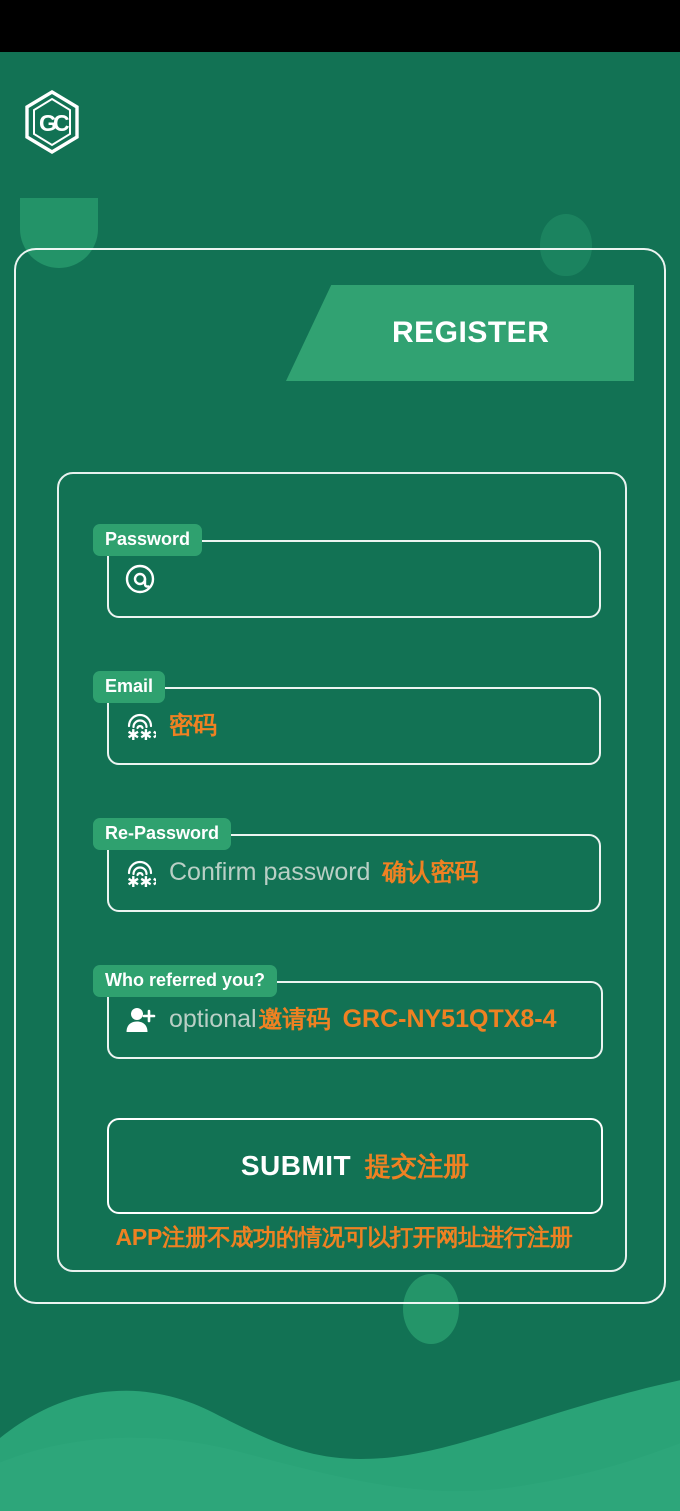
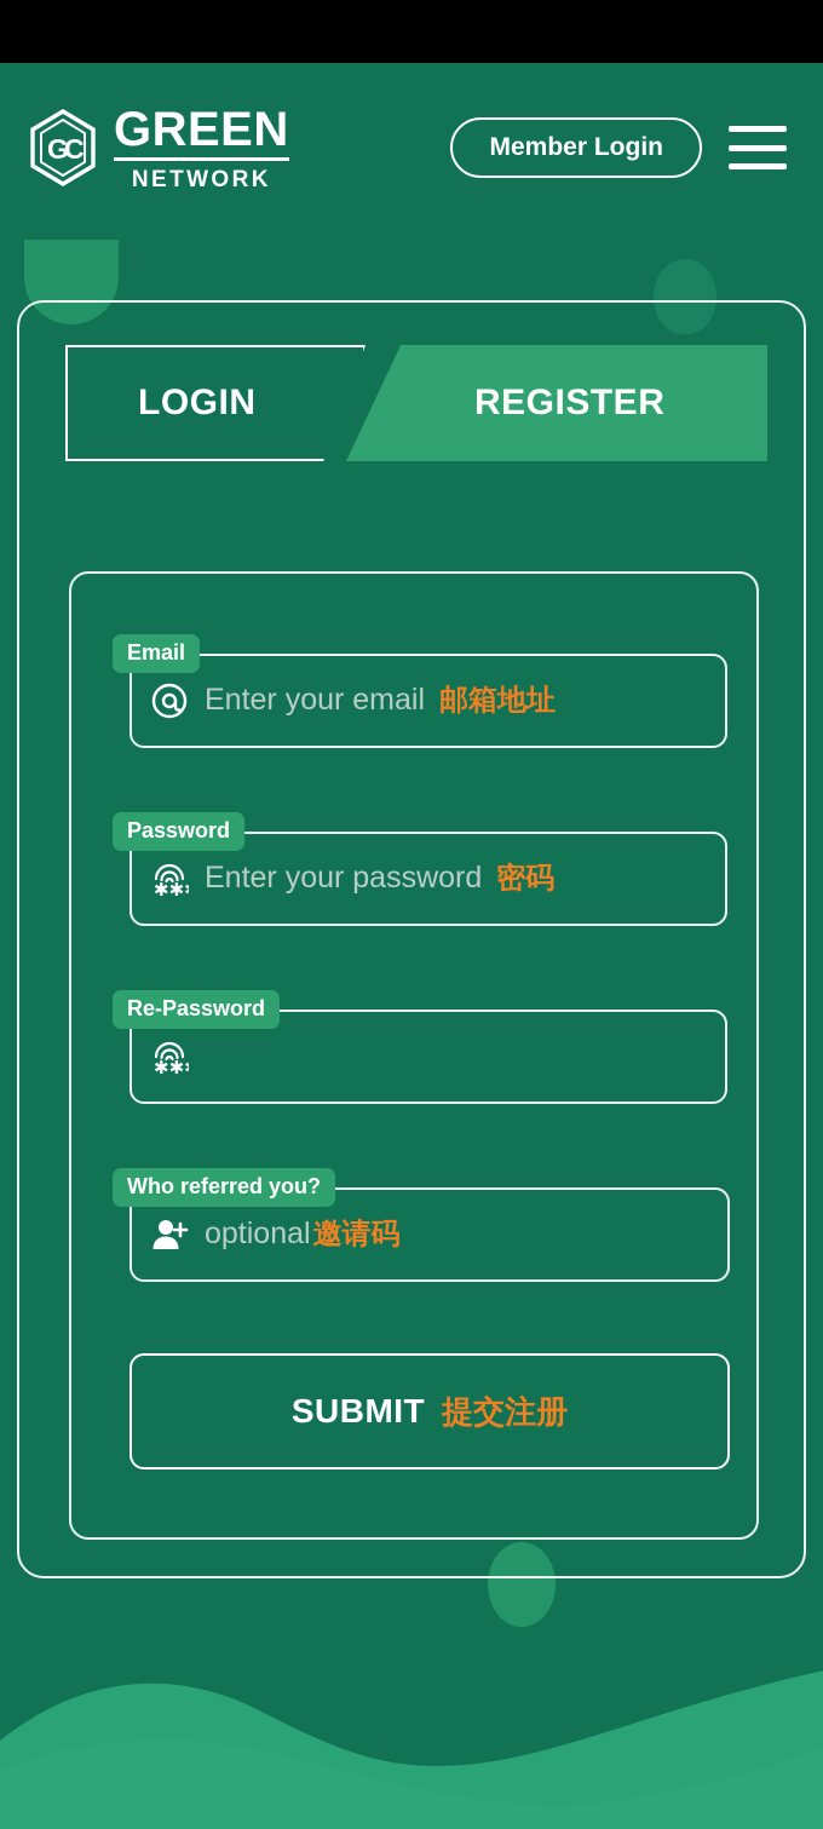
  G
  C
+ GREEN
+ NETWORK
+ Member Login
+ LOGIN
  REGISTER
- Password
+ Email
+ Enter your email
+ 邮箱地址
- Email
+ Password
+ Enter your password
  密码
  Re-Password
- Confirm password
- 确认密码
  Who referred you?
  optional
  邀请码
- GRC-NY51QTX8-4
  SUBMIT
  提交注册
- APP注册不成功的情况可以打开网址进行注册
